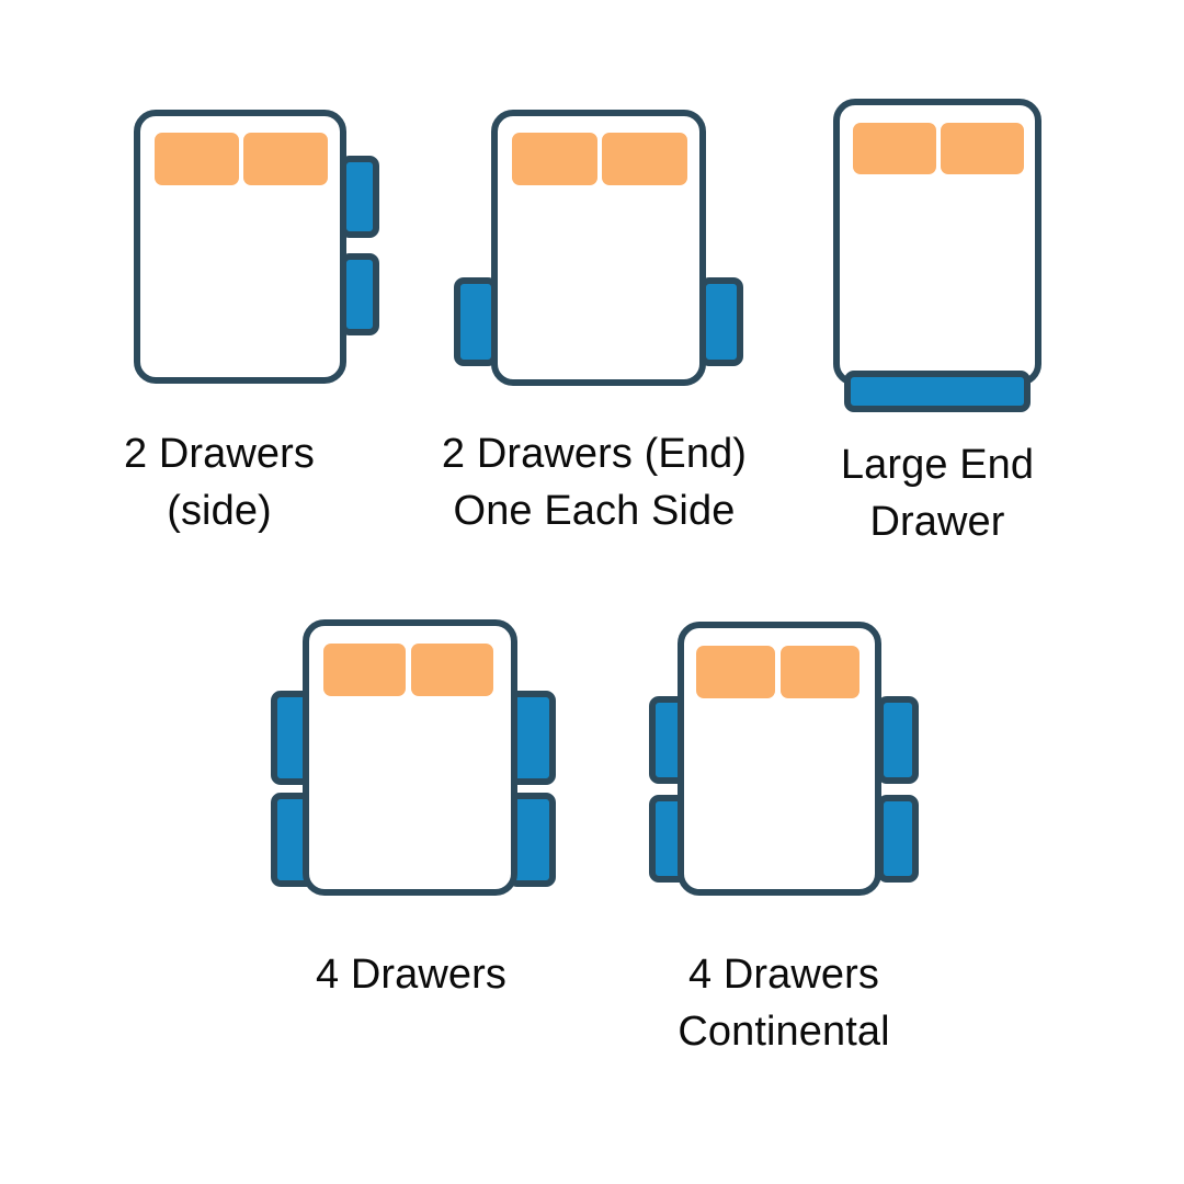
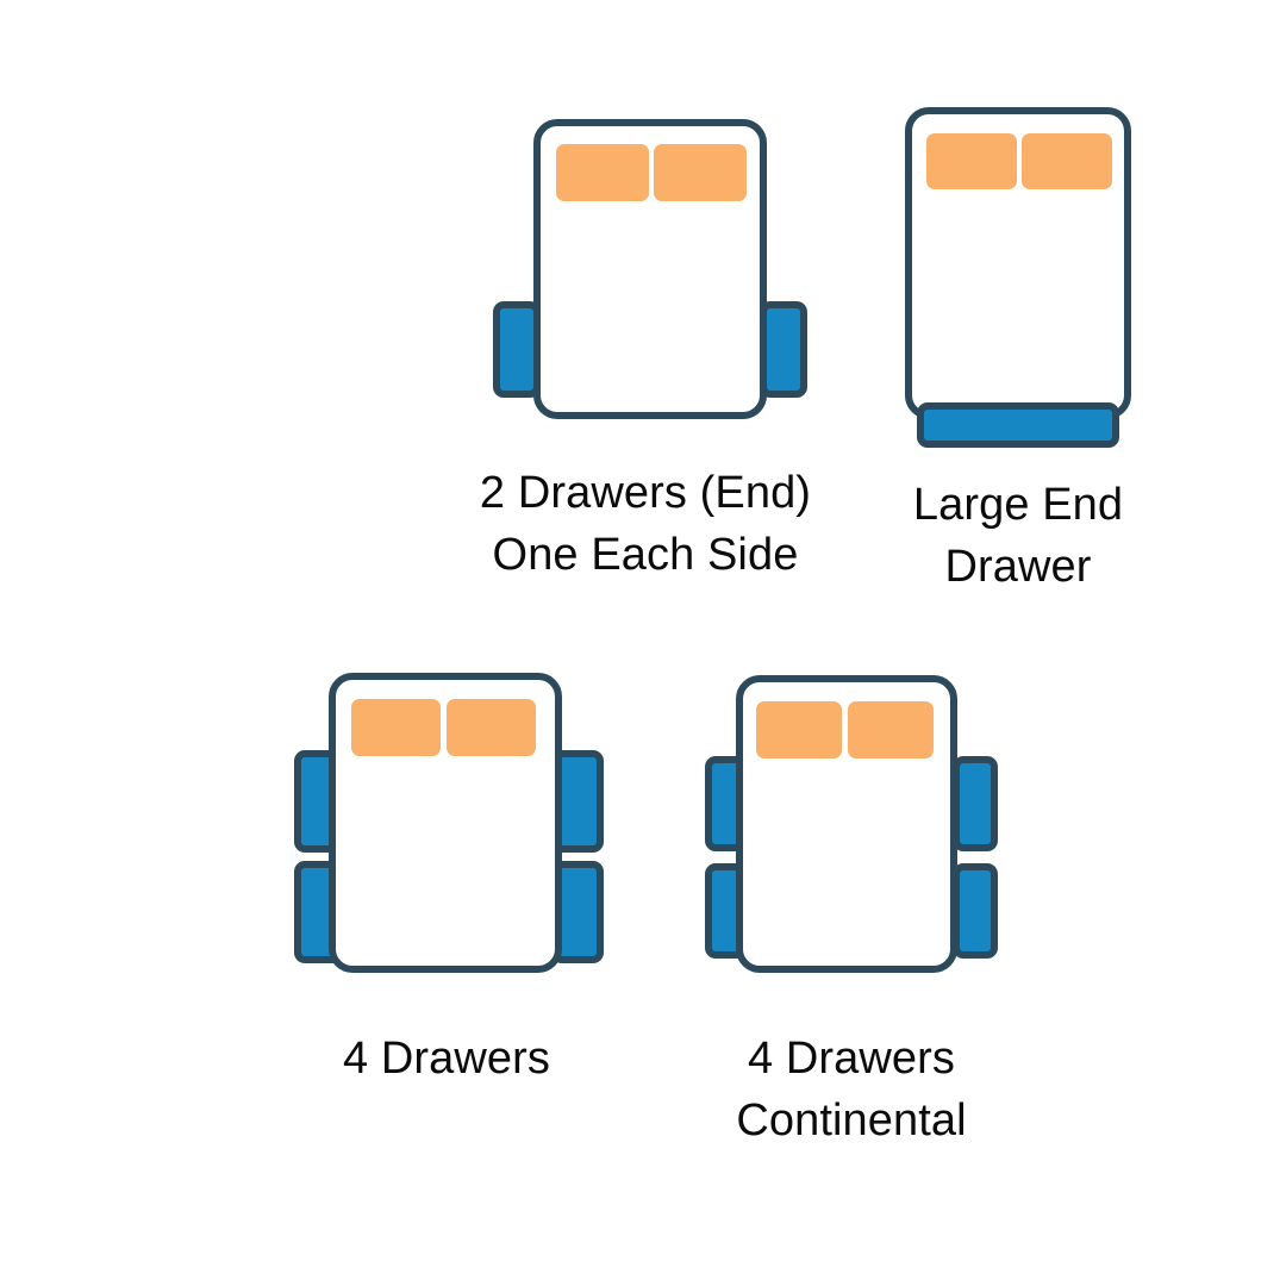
- 2 Drawers
- (side)
  2 Drawers (End)
  One Each Side
  Large End
  Drawer
  4 Drawers
  4 Drawers
  Continental
